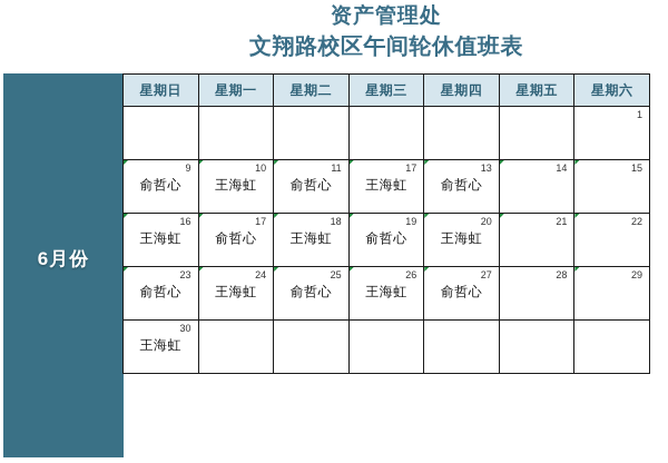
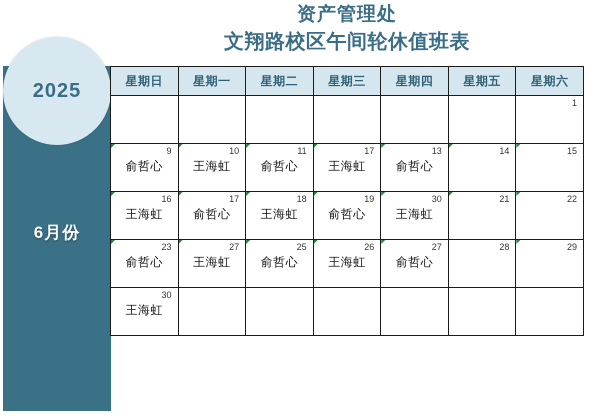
  资产管理处
  文翔路校区午间轮休值班表
  6月份
+ 2025
  星期日	星期一	星期二	星期三	星期四	星期五	星期六
  						1
  9俞哲心	10王海虹	11俞哲心	17王海虹	13俞哲心	14	15
- 16王海虹	17俞哲心	18王海虹	19俞哲心	20王海虹	21	22
+ 16王海虹	17俞哲心	18王海虹	19俞哲心	30王海虹	21	22
- 23俞哲心	24王海虹	25俞哲心	26王海虹	27俞哲心	28	29
+ 23俞哲心	27王海虹	25俞哲心	26王海虹	27俞哲心	28	29
  30王海虹
